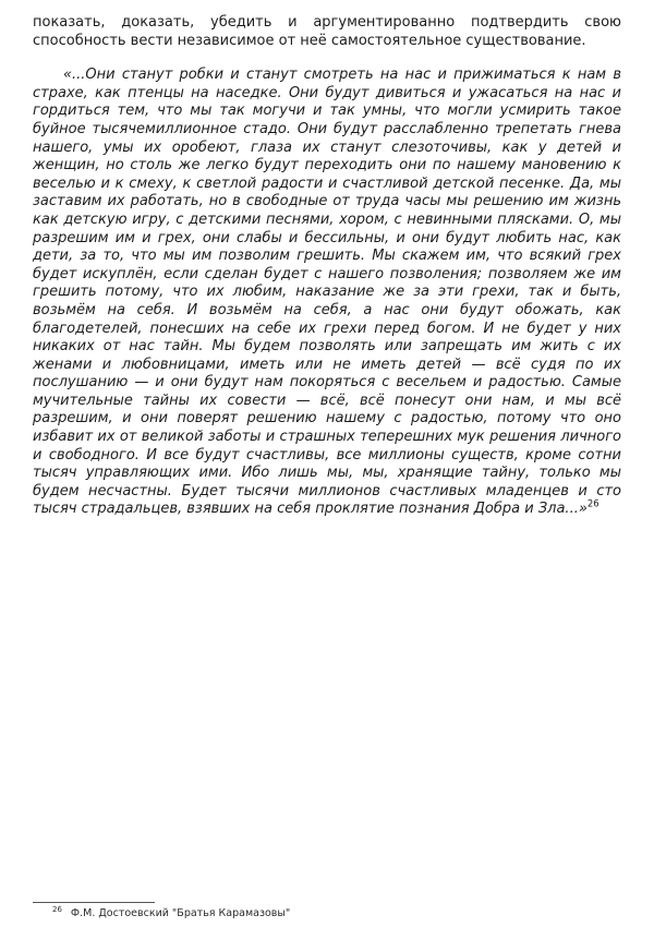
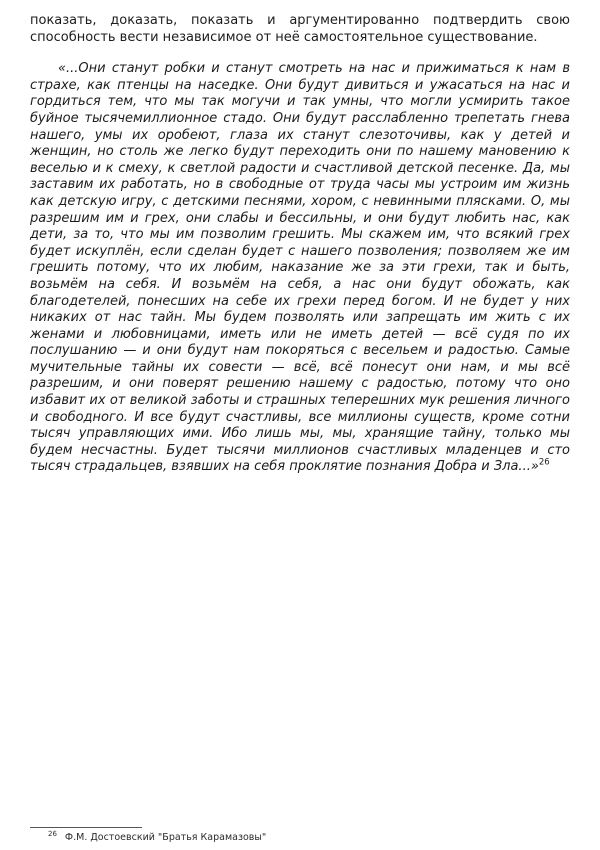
- показать, доказать, убедить и аргументированно подтвердить свою способность вести независимое от неё самостоятельное существование.
+ показать, доказать, показать и аргументированно подтвердить свою способность вести независимое от неё самостоятельное существование.
- «...Они станут робки и станут смотреть на нас и прижиматься к нам в страхе, как птенцы на наседке. Они будут дивиться и ужасаться на нас и гордиться тем, что мы так могучи и так умны, что могли усмирить такое буйное тысячемиллионное стадо. Они будут расслабленно трепетать гнева нашего, умы их оробеют, глаза их станут слезоточивы, как у детей и женщин, но столь же легко будут переходить они по нашему мановению к веселью и к смеху, к светлой радости и счастливой детской песенке. Да, мы заставим их работать, но в свободные от труда часы мы решению им жизнь как детскую игру, с детскими песнями, хором, с невинными плясками. О, мы разрешим им и грех, они слабы и бессильны, и они будут любить нас, как дети, за то, что мы им позволим грешить. Мы скажем им, что всякий грех будет искуплён, если сделан будет с нашего позволения; позволяем же им грешить потому, что их любим, наказание же за эти грехи, так и быть, возьмём на себя. И возьмём на себя, а нас они будут обожать, как благодетелей, понесших на себе их грехи перед богом. И не будет у них никаких от нас тайн. Мы будем позволять или запрещать им жить с их женами и любовницами, иметь или не иметь детей — всё судя по их послушанию — и они будут нам покоряться с весельем и радостью. Самые мучительные тайны их совести — всё, всё понесут они нам, и мы всё разрешим, и они поверят решению нашему с радостью, потому что оно избавит их от великой заботы и страшных теперешних мук решения личного и свободного. И все будут счастливы, все миллионы существ, кроме сотни тысяч управляющих ими. Ибо лишь мы, мы, хранящие тайну, только мы будем несчастны. Будет тысячи миллионов счастливых младенцев и сто тысяч страдальцев, взявших на себя проклятие познания Добра и Зла...»26
+ «...Они станут робки и станут смотреть на нас и прижиматься к нам в страхе, как птенцы на наседке. Они будут дивиться и ужасаться на нас и гордиться тем, что мы так могучи и так умны, что могли усмирить такое буйное тысячемиллионное стадо. Они будут расслабленно трепетать гнева нашего, умы их оробеют, глаза их станут слезоточивы, как у детей и женщин, но столь же легко будут переходить они по нашему мановению к веселью и к смеху, к светлой радости и счастливой детской песенке. Да, мы заставим их работать, но в свободные от труда часы мы устроим им жизнь как детскую игру, с детскими песнями, хором, с невинными плясками. О, мы разрешим им и грех, они слабы и бессильны, и они будут любить нас, как дети, за то, что мы им позволим грешить. Мы скажем им, что всякий грех будет искуплён, если сделан будет с нашего позволения; позволяем же им грешить потому, что их любим, наказание же за эти грехи, так и быть, возьмём на себя. И возьмём на себя, а нас они будут обожать, как благодетелей, понесших на себе их грехи перед богом. И не будет у них никаких от нас тайн. Мы будем позволять или запрещать им жить с их женами и любовницами, иметь или не иметь детей — всё судя по их послушанию — и они будут нам покоряться с весельем и радостью. Самые мучительные тайны их совести — всё, всё понесут они нам, и мы всё разрешим, и они поверят решению нашему с радостью, потому что оно избавит их от великой заботы и страшных теперешних мук решения личного и свободного. И все будут счастливы, все миллионы существ, кроме сотни тысяч управляющих ими. Ибо лишь мы, мы, хранящие тайну, только мы будем несчастны. Будет тысячи миллионов счастливых младенцев и сто тысяч страдальцев, взявших на себя проклятие познания Добра и Зла...»26
  26 Ф.М. Достоевский "Братья Карамазовы"
